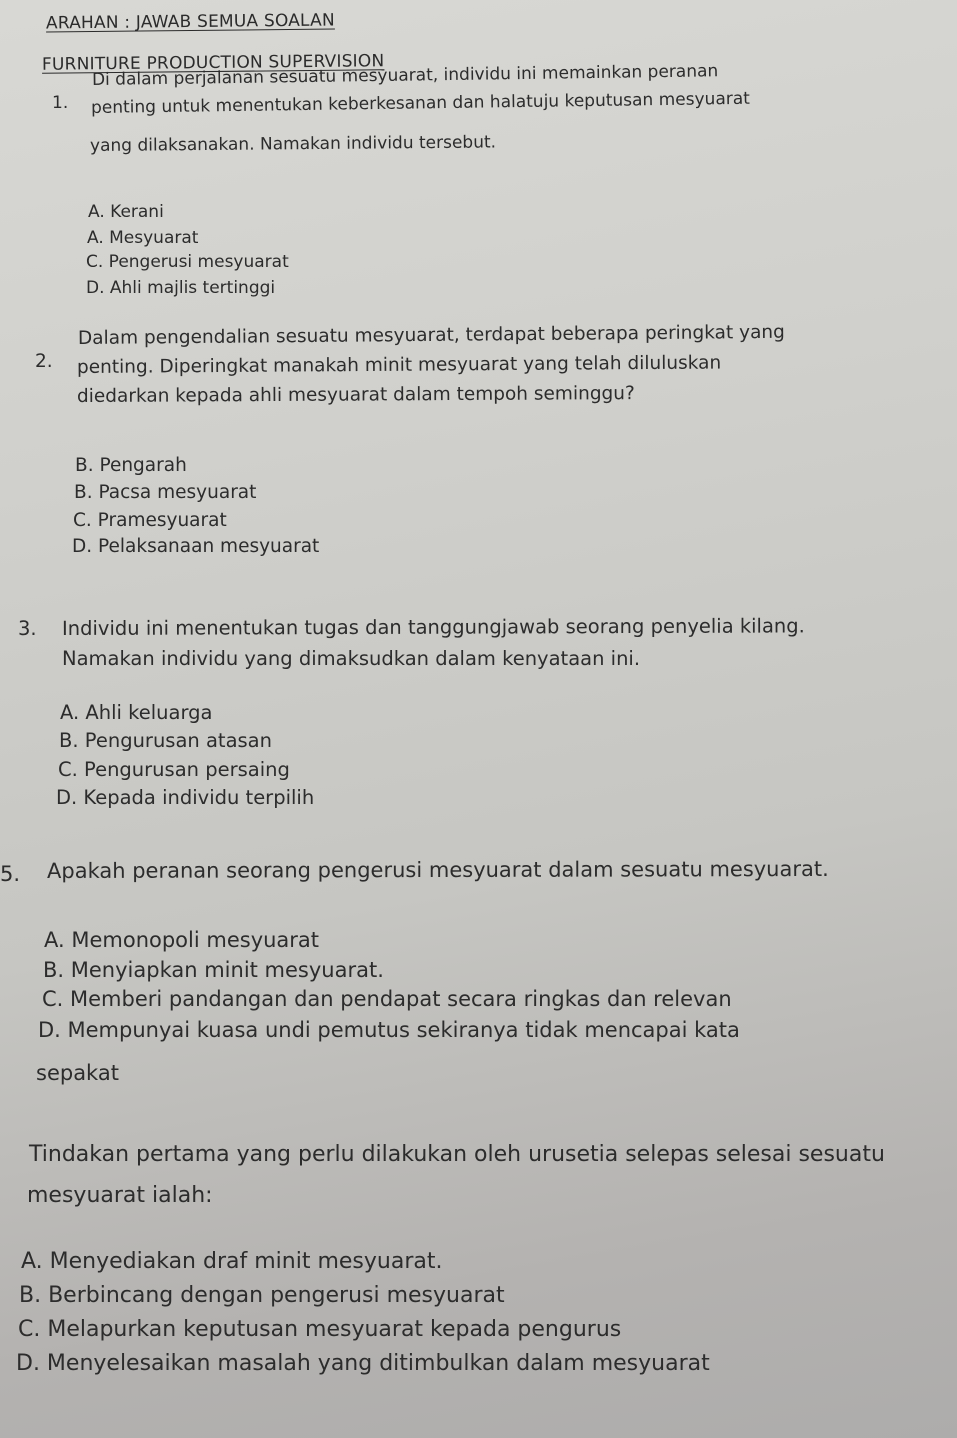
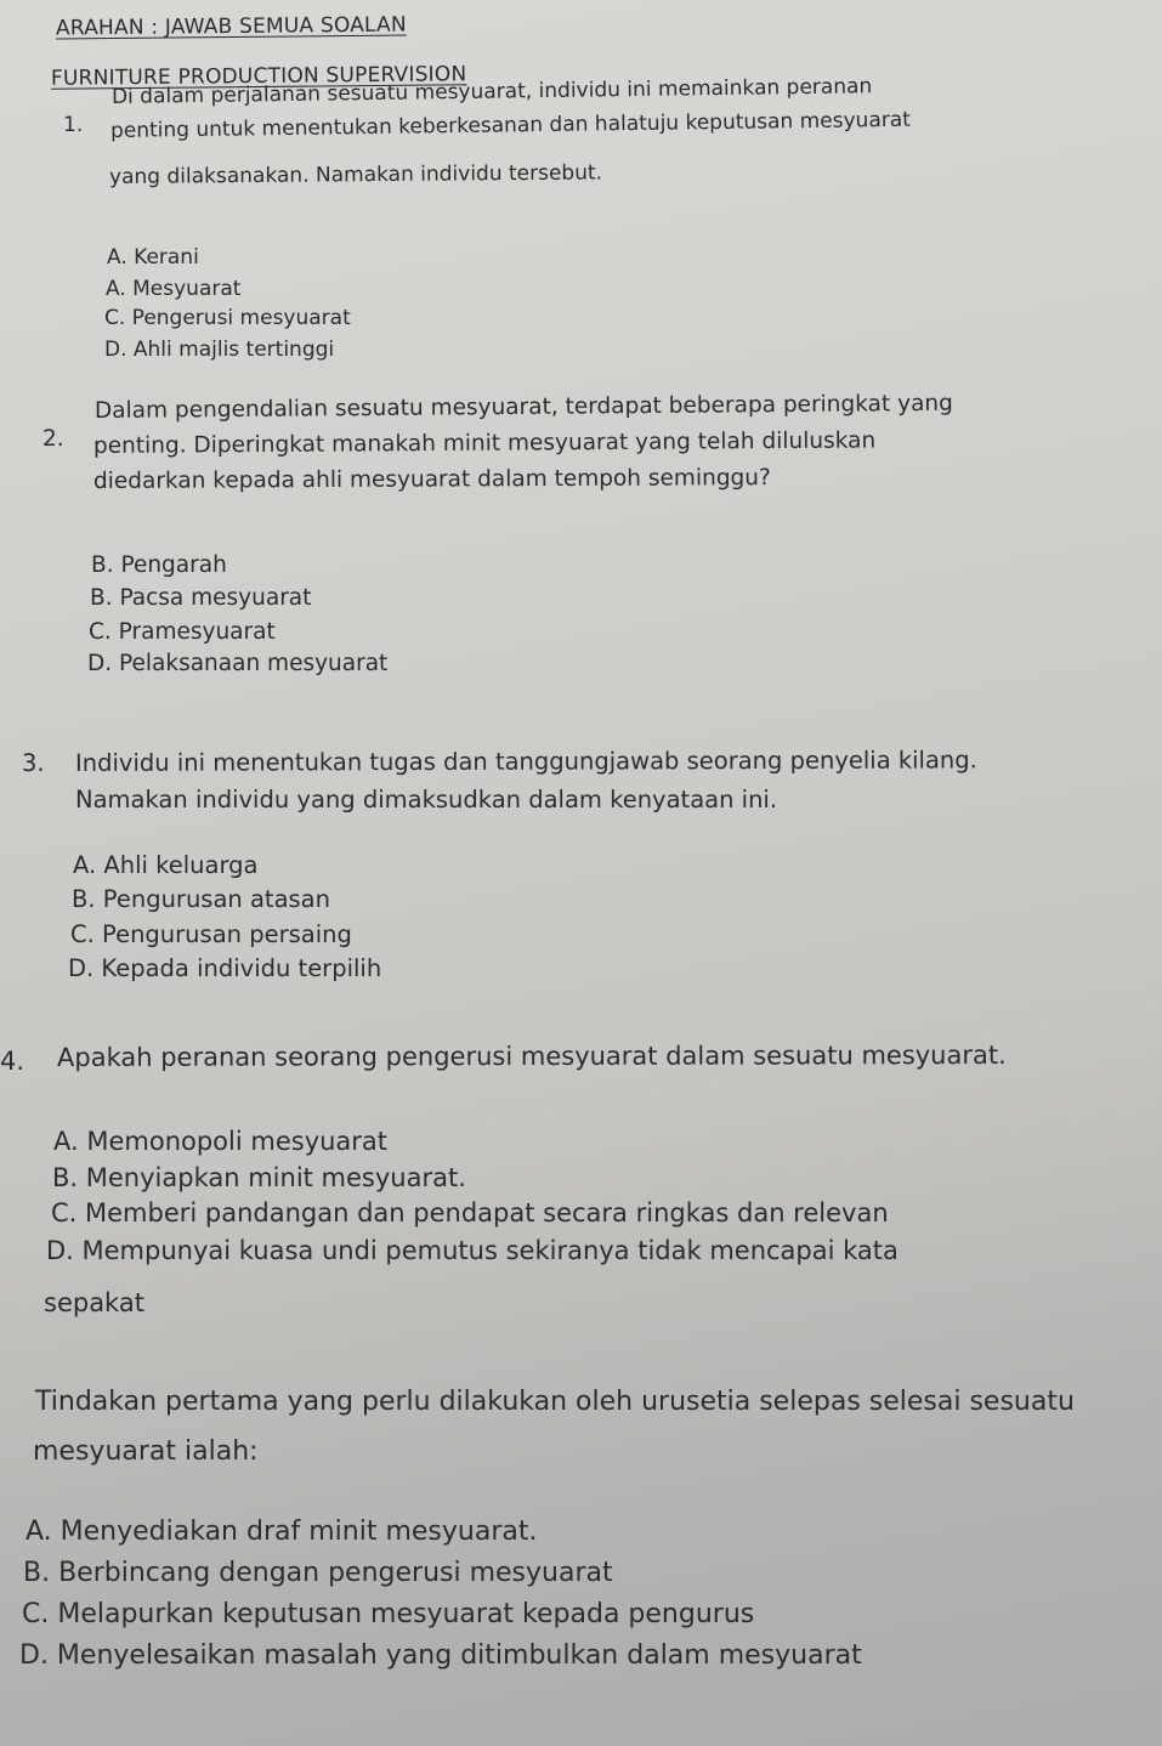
  ARAHAN : JAWAB SEMUA SOALAN
  FURNITURE PRODUCTION SUPERVISION
  1.
  Di dalam perjalanan sesuatu mesyuarat, individu ini memainkan peranan
  penting untuk menentukan keberkesanan dan halatuju keputusan mesyuarat
  yang dilaksanakan. Namakan individu tersebut.
  A. Kerani
  A. Mesyuarat
  C. Pengerusi mesyuarat
  D. Ahli majlis tertinggi
  2.
  Dalam pengendalian sesuatu mesyuarat, terdapat beberapa peringkat yang
  penting. Diperingkat manakah minit mesyuarat yang telah diluluskan
  diedarkan kepada ahli mesyuarat dalam tempoh seminggu?
  B. Pengarah
  B. Pacsa mesyuarat
  C. Pramesyuarat
  D. Pelaksanaan mesyuarat
  3.
  Individu ini menentukan tugas dan tanggungjawab seorang penyelia kilang.
  Namakan individu yang dimaksudkan dalam kenyataan ini.
  A. Ahli keluarga
  B. Pengurusan atasan
  C. Pengurusan persaing
  D. Kepada individu terpilih
- 5.
+ 4.
  Apakah peranan seorang pengerusi mesyuarat dalam sesuatu mesyuarat.
  A. Memonopoli mesyuarat
  B. Menyiapkan minit mesyuarat.
  C. Memberi pandangan dan pendapat secara ringkas dan relevan
  D. Mempunyai kuasa undi pemutus sekiranya tidak mencapai kata
  sepakat
  Tindakan pertama yang perlu dilakukan oleh urusetia selepas selesai sesuatu
  mesyuarat ialah:
  A. Menyediakan draf minit mesyuarat.
  B. Berbincang dengan pengerusi mesyuarat
  C. Melapurkan keputusan mesyuarat kepada pengurus
  D. Menyelesaikan masalah yang ditimbulkan dalam mesyuarat
